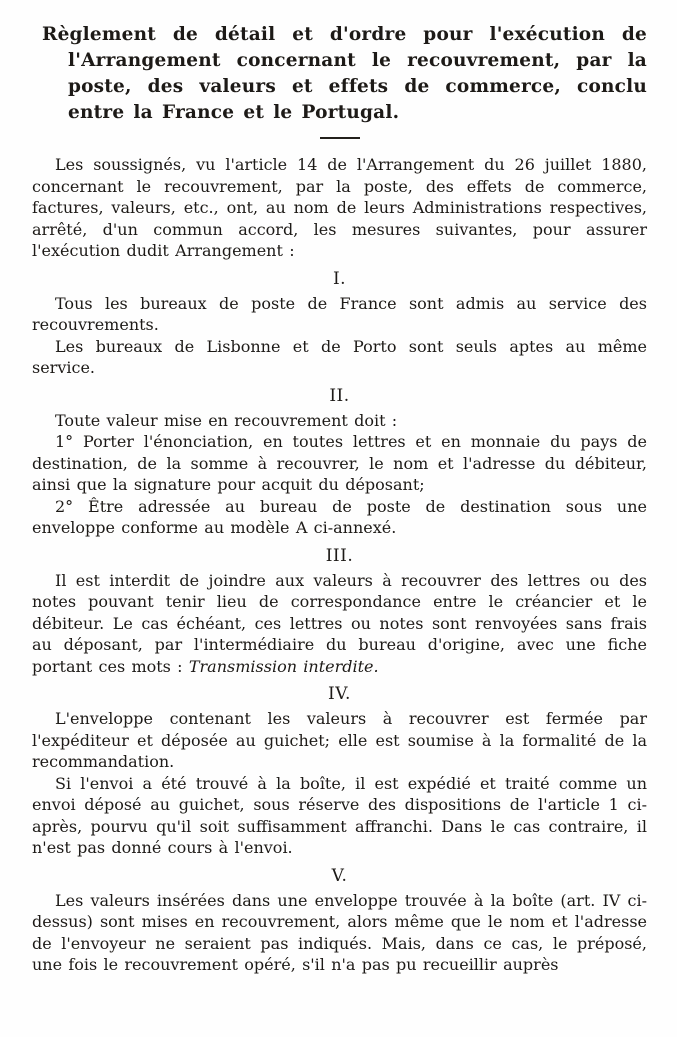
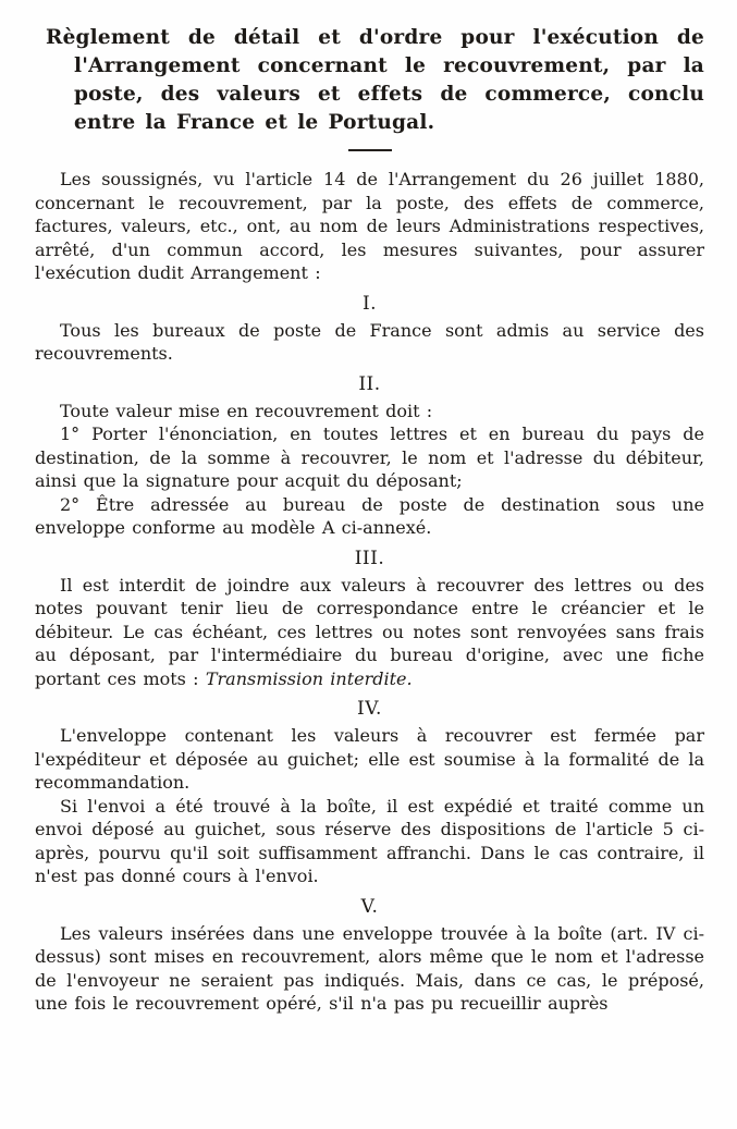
  Règlement de détail et d'ordre pour l'exécution de l'Arrangement concernant le recouvrement, par la poste, des valeurs et effets de commerce, conclu entre la France et le Portugal.
  Les soussignés, vu l'article 14 de l'Arrangement du 26 juillet 1880, concernant le recouvrement, par la poste, des effets de commerce, factures, valeurs, etc., ont, au nom de leurs Administrations respectives, arrêté, d'un commun accord, les mesures suivantes, pour assurer l'exécution dudit Arrangement :
  I.
  Tous les bureaux de poste de France sont admis au service des recouvrements.
- Les bureaux de Lisbonne et de Porto sont seuls aptes au même service.
  II.
  Toute valeur mise en recouvrement doit :
- 1° Porter l'énonciation, en toutes lettres et en monnaie du pays de destination, de la somme à recouvrer, le nom et l'adresse du débiteur, ainsi que la signature pour acquit du déposant;
+ 1° Porter l'énonciation, en toutes lettres et en bureau du pays de destination, de la somme à recouvrer, le nom et l'adresse du débiteur, ainsi que la signature pour acquit du déposant;
  2° Être adressée au bureau de poste de destination sous une enveloppe conforme au modèle A ci-annexé.
  III.
  Il est interdit de joindre aux valeurs à recouvrer des lettres ou des notes pouvant tenir lieu de correspondance entre le créancier et le débiteur. Le cas échéant, ces lettres ou notes sont renvoyées sans frais au déposant, par l'intermédiaire du bureau d'origine, avec une fiche portant ces mots : Transmission interdite.
  IV.
  L'enveloppe contenant les valeurs à recouvrer est fermée par l'expéditeur et déposée au guichet; elle est soumise à la formalité de la recommandation.
- Si l'envoi a été trouvé à la boîte, il est expédié et traité comme un envoi déposé au guichet, sous réserve des dispositions de l'article 1 ci-après, pourvu qu'il soit suffisamment affranchi. Dans le cas contraire, il n'est pas donné cours à l'envoi.
+ Si l'envoi a été trouvé à la boîte, il est expédié et traité comme un envoi déposé au guichet, sous réserve des dispositions de l'article 5 ci-après, pourvu qu'il soit suffisamment affranchi. Dans le cas contraire, il n'est pas donné cours à l'envoi.
  V.
  Les valeurs insérées dans une enveloppe trouvée à la boîte (art. IV ci-dessus) sont mises en recouvrement, alors même que le nom et l'adresse de l'envoyeur ne seraient pas indiqués. Mais, dans ce cas, le préposé, une fois le recouvrement opéré, s'il n'a pas pu recueillir auprès
